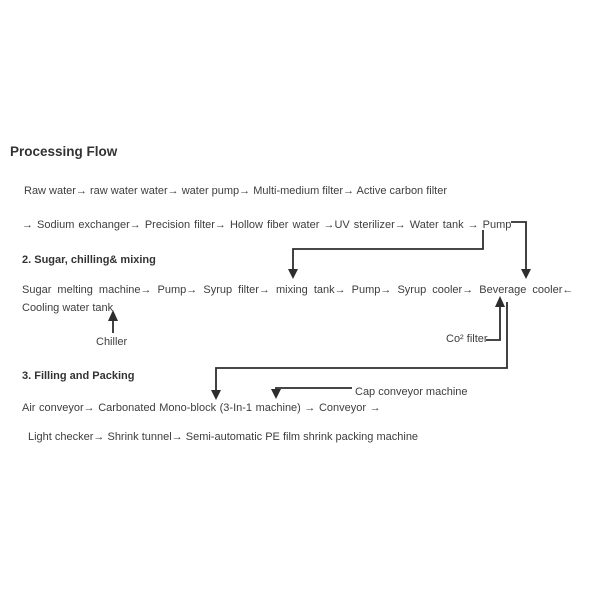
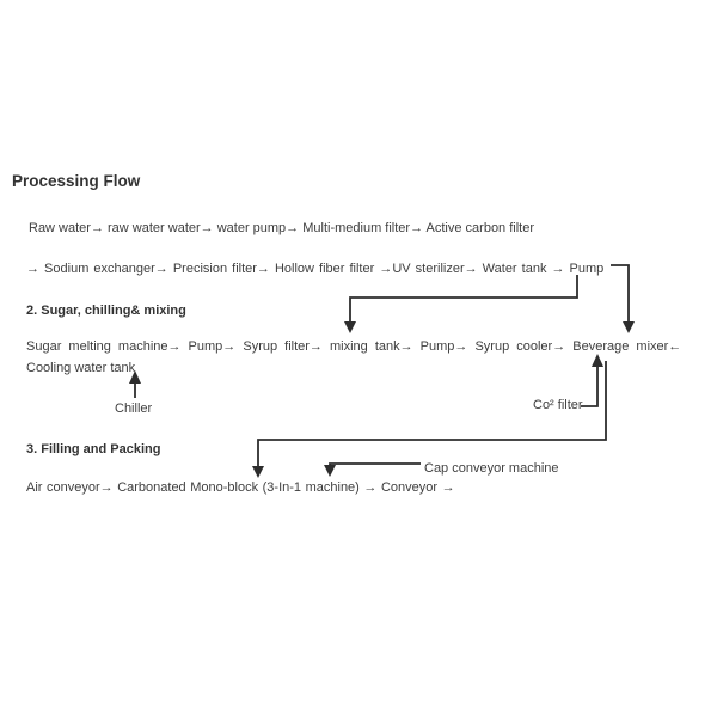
  Processing Flow
  Raw water→ raw water water→ water pump→ Multi-medium filter→ Active carbon filter
- → Sodium exchanger→ Precision filter→ Hollow fiber water →UV sterilizer→ Water tank → Pump
+ → Sodium exchanger→ Precision filter→ Hollow fiber filter →UV sterilizer→ Water tank → Pump
  2. Sugar, chilling& mixing
- Sugar melting machine→ Pump→ Syrup filter→ mixing tank→ Pump→ Syrup cooler→ Beverage cooler←
+ Sugar melting machine→ Pump→ Syrup filter→ mixing tank→ Pump→ Syrup cooler→ Beverage mixer←
  Cooling water tank
  Chiller
  Co² filter
  3. Filling and Packing
  Cap conveyor machine
  Air conveyor→ Carbonated Mono-block (3-In-1 machine) → Conveyor →
- Light checker→ Shrink tunnel→ Semi-automatic PE film shrink packing machine
